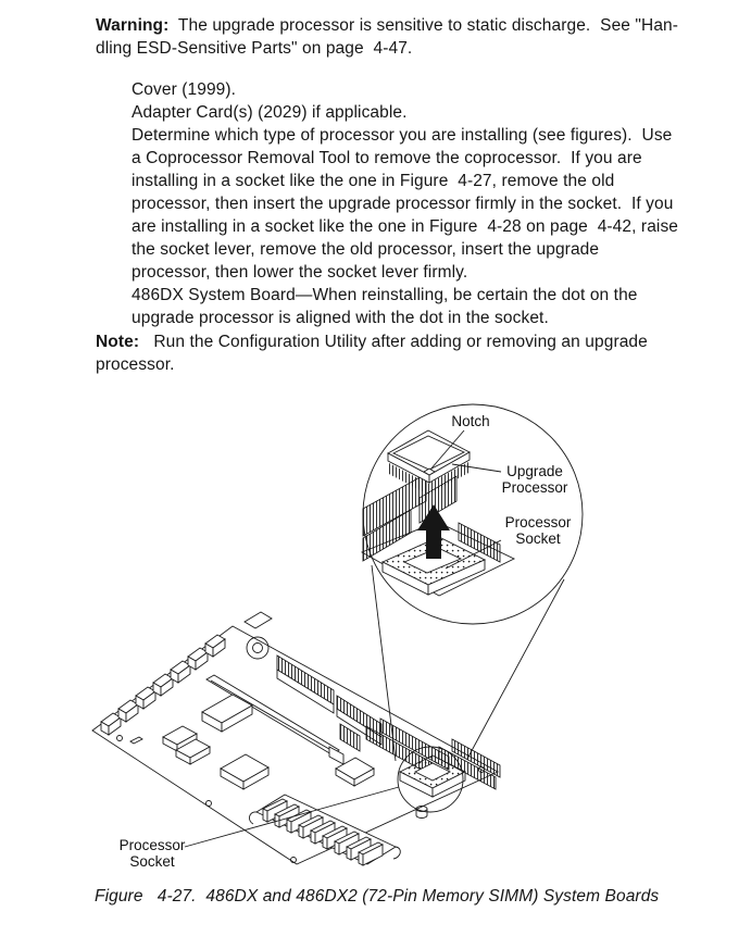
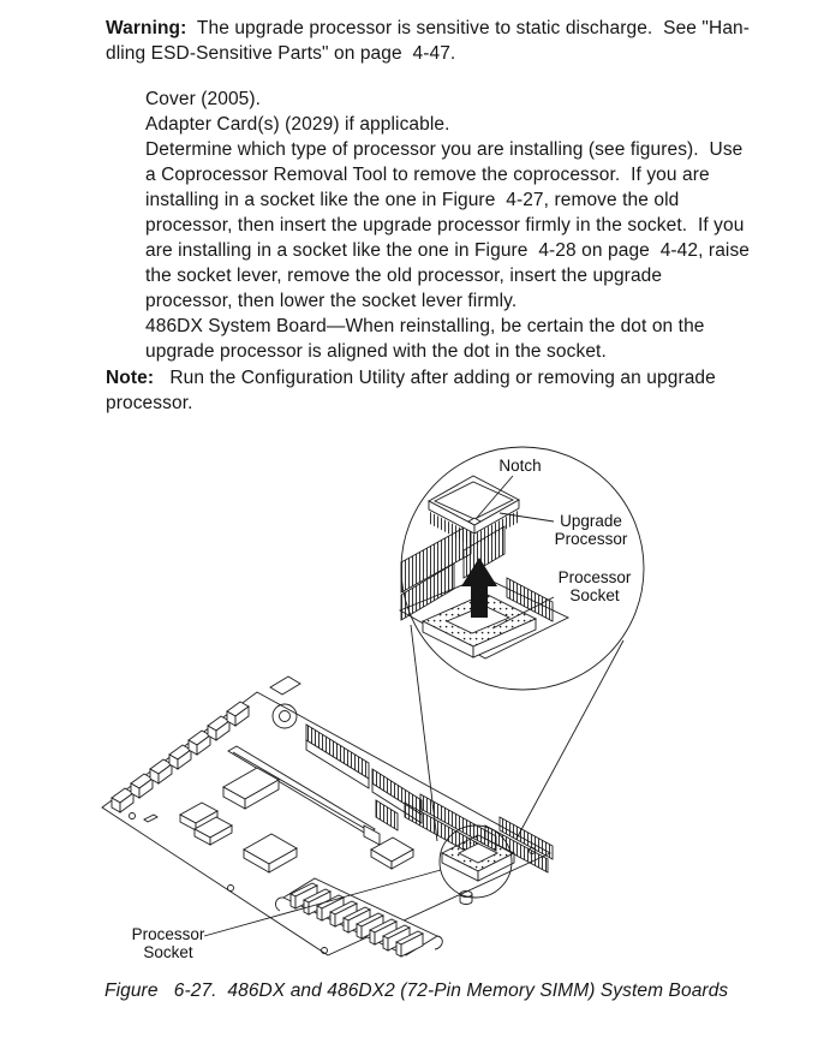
  Warning: The upgrade processor is sensitive to static discharge. See "Han-
  dling ESD-Sensitive Parts" on page 4-47.
- Cover (1999).
+ Cover (2005).
  Adapter Card(s) (2029) if applicable.
  Determine which type of processor you are installing (see figures). Use
  a Coprocessor Removal Tool to remove the coprocessor. If you are
  installing in a socket like the one in Figure 4-27, remove the old
  processor, then insert the upgrade processor firmly in the socket. If you
  are installing in a socket like the one in Figure 4-28 on page 4-42, raise
  the socket lever, remove the old processor, insert the upgrade
  processor, then lower the socket lever firmly.
  486DX System Board—When reinstalling, be certain the dot on the
  upgrade processor is aligned with the dot in the socket.
  Note: Run the Configuration Utility after adding or removing an upgrade
  processor.
  Notch
  Upgrade
  Processor
  Processor
  Socket
  Processor
  Socket
- Figure 4-27. 486DX and 486DX2 (72-Pin Memory SIMM) System Boards
+ Figure 6-27. 486DX and 486DX2 (72-Pin Memory SIMM) System Boards
